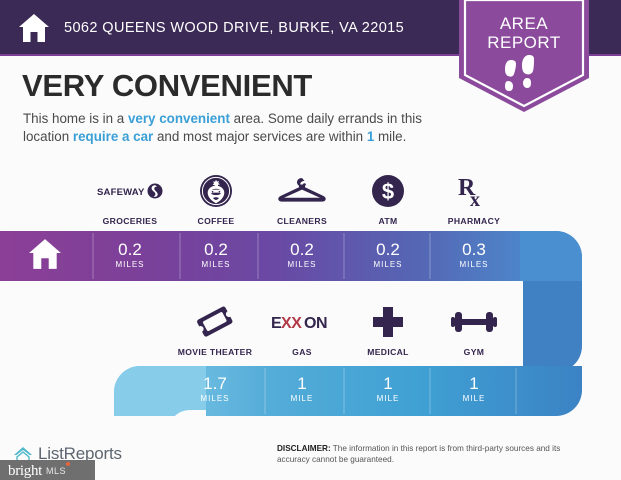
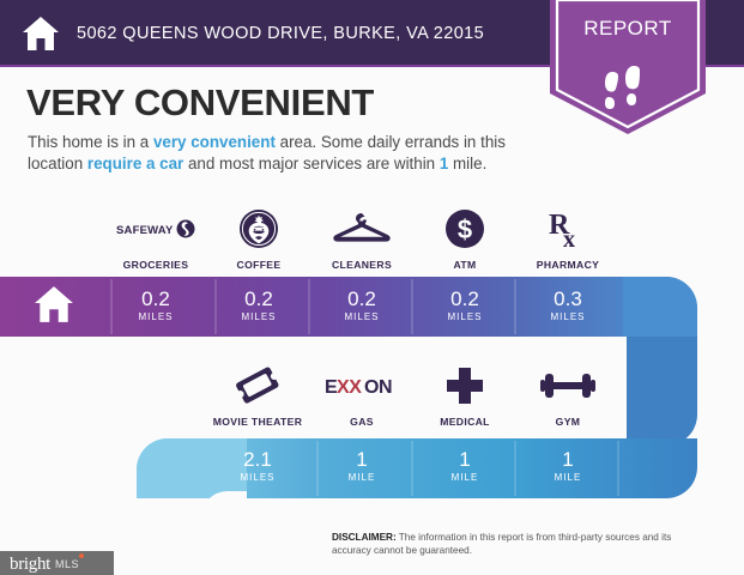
  5062 QUEENS WOOD DRIVE, BURKE, VA 22015
- AREA
  REPORT
  VERY CONVENIENT
  This home is in a very convenient area. Some daily errands in this location require a car and most major services are within 1 mile.
  SAFEWAY
  GROCERIES
  COFFEE
  CLEANERS
  $
  ATM
  R
  x
  PHARMACY
  0.2
  MILES
  0.2
  MILES
  0.2
  MILES
  0.2
  MILES
  0.3
  MILES
  MOVIE THEATER
  E
  XX
  ON
  GAS
  MEDICAL
  GYM
- 1.7
+ 2.1
  MILES
  1
  MILE
  1
  MILE
  1
  MILE
- ListReports
  bright
  MLS
  DISCLAIMER: The information in this report is from third-party sources and its accuracy cannot be guaranteed.
